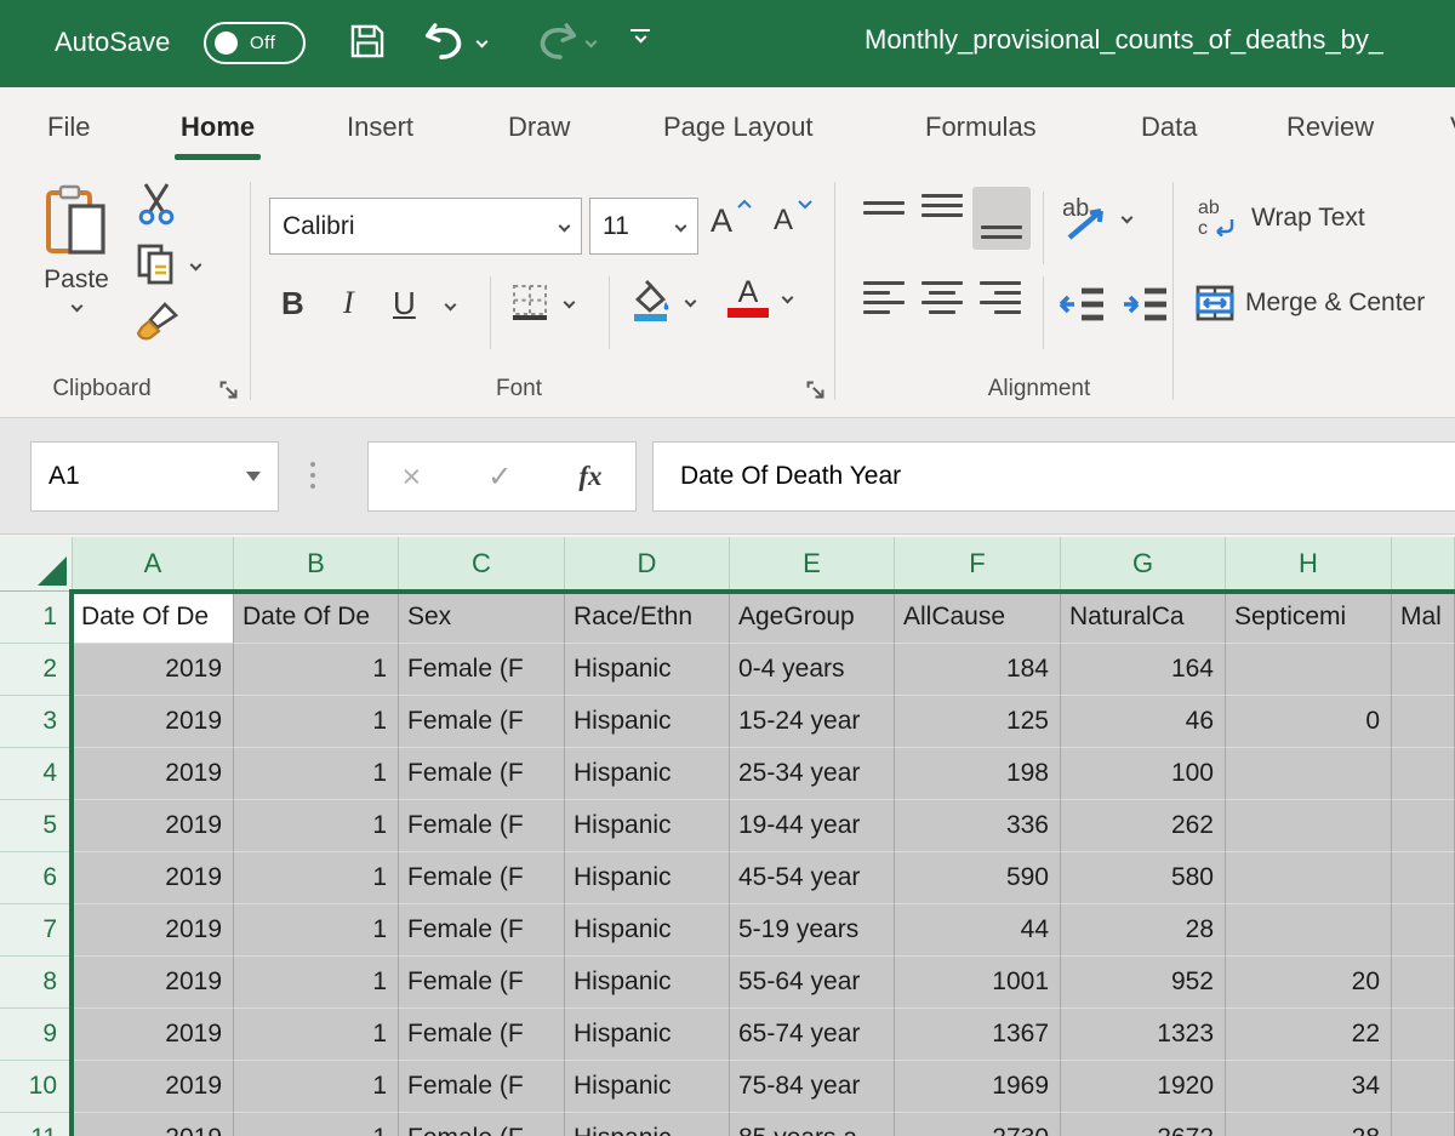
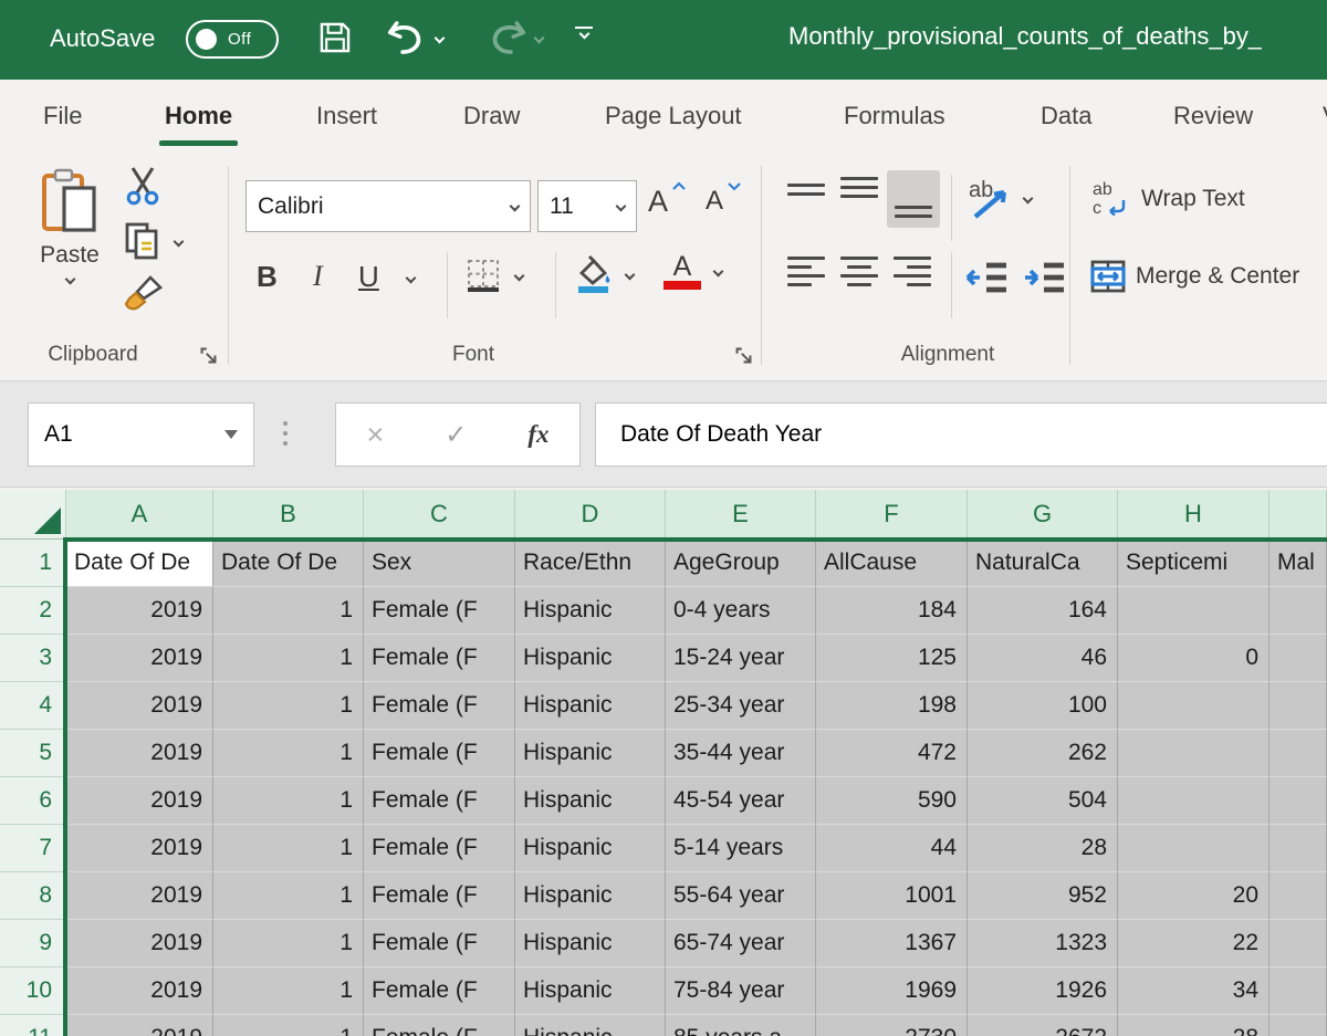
  AutoSave
  Off
  Monthly_provisional_counts_of_deaths_by_
  File
  Home
  Insert
  Draw
  Page Layout
  Formulas
  Data
  Review
  Paste
  Clipboard
  Calibri
  11
  A
  A
  B
  I
  U
  A
  Font
  ab
  ab
  c
  Wrap Text
  Merge & Center
  Alignment
  A1
  ×
  ✓
  fx
  Date Of Death Year
  A
  B
  C
  D
  E
  F
  G
  H
  1
  Date Of De
  Date Of De
  Sex
  Race/Ethn
  AgeGroup
  AllCause
  NaturalCa
  Septicemi
  Mal
  2
  2019
  1
  Female (F
  Hispanic
  0-4 years
  184
  164
  3
  2019
  1
  Female (F
  Hispanic
  15-24 year
  125
  46
  0
  4
  2019
  1
  Female (F
  Hispanic
  25-34 year
  198
  100
  5
  2019
  1
  Female (F
  Hispanic
- 19-44 year
+ 35-44 year
- 336
+ 472
  262
  6
  2019
  1
  Female (F
  Hispanic
  45-54 year
  590
- 580
+ 504
  7
  2019
  1
  Female (F
  Hispanic
- 5-19 years
+ 5-14 years
  44
  28
  8
  2019
  1
  Female (F
  Hispanic
  55-64 year
  1001
  952
  20
  9
  2019
  1
  Female (F
  Hispanic
  65-74 year
  1367
  1323
  22
  10
  2019
  1
  Female (F
  Hispanic
  75-84 year
  1969
- 1920
+ 1926
  34
